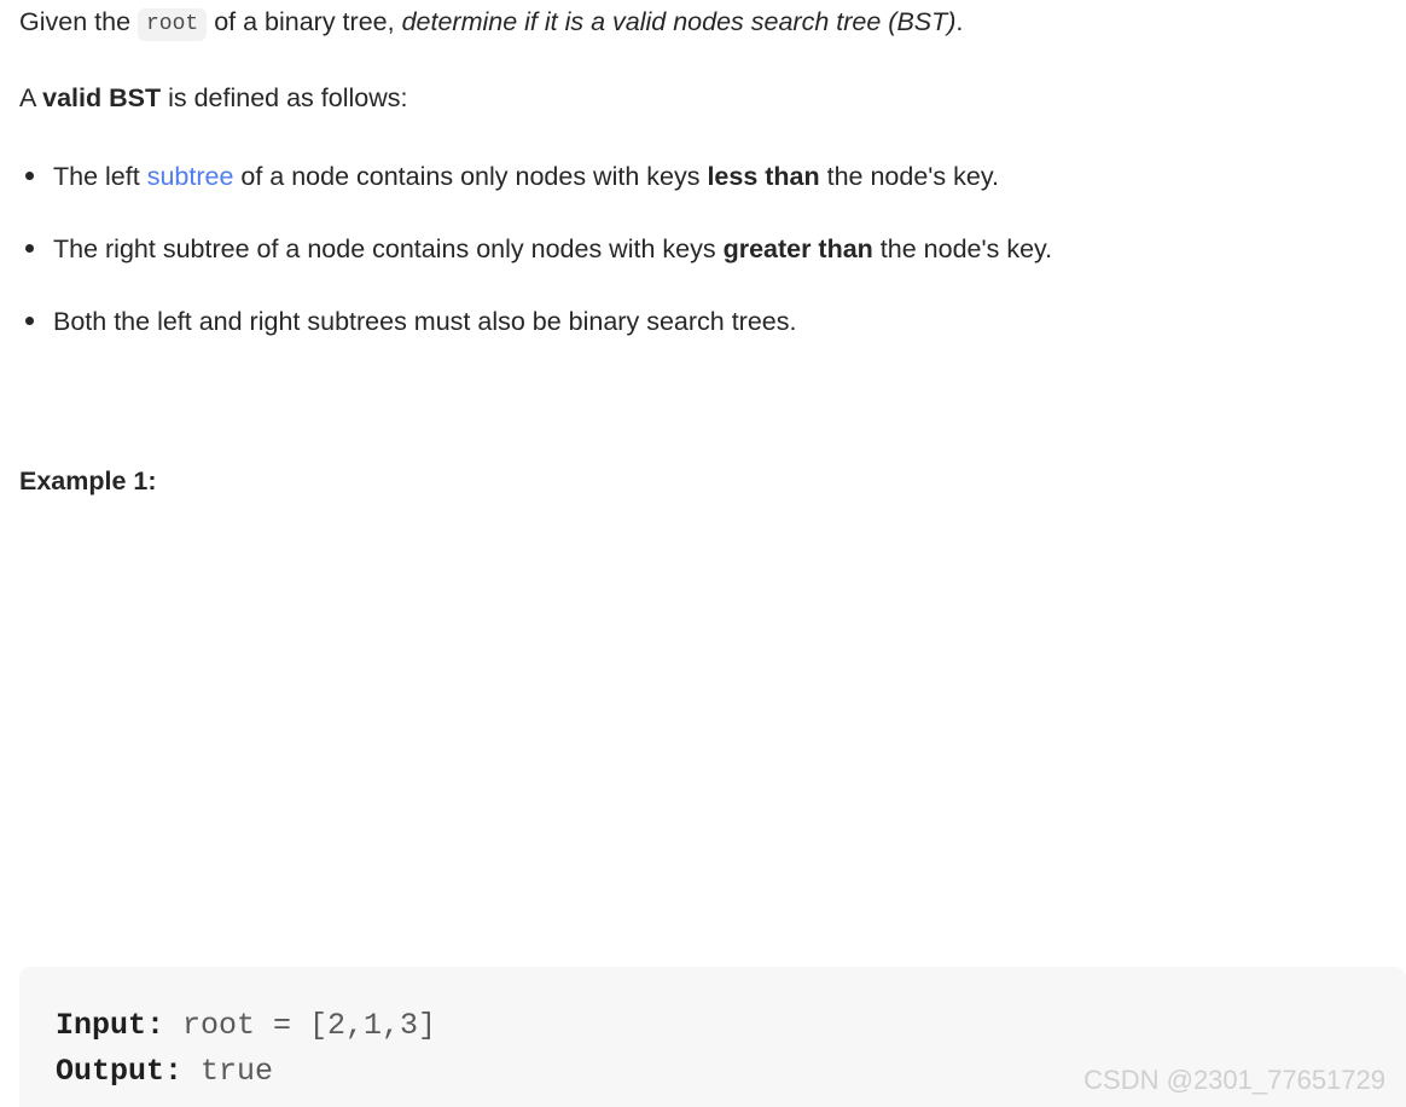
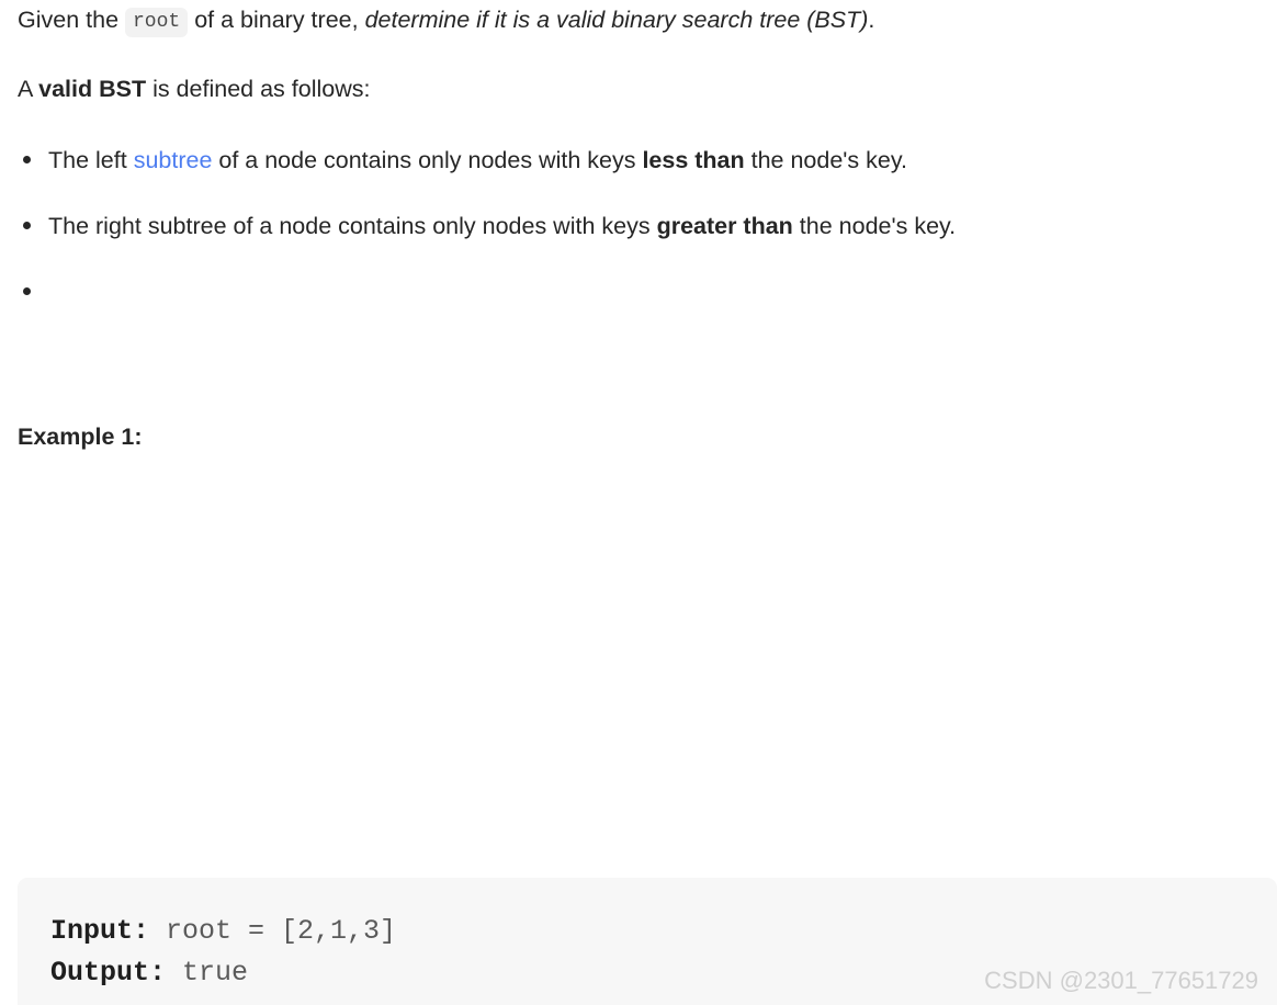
- Given the root of a binary tree, determine if it is a valid nodes search tree (BST).
+ Given the root of a binary tree, determine if it is a valid binary search tree (BST).
  A valid BST is defined as follows:
  The left subtree of a node contains only nodes with keys less than the node's key.
  The right subtree of a node contains only nodes with keys greater than the node's key.
- Both the left and right subtrees must also be binary search trees.
  Example 1:
  Input: root = [2,1,3]
  Output: true
  CSDN @2301_77651729
